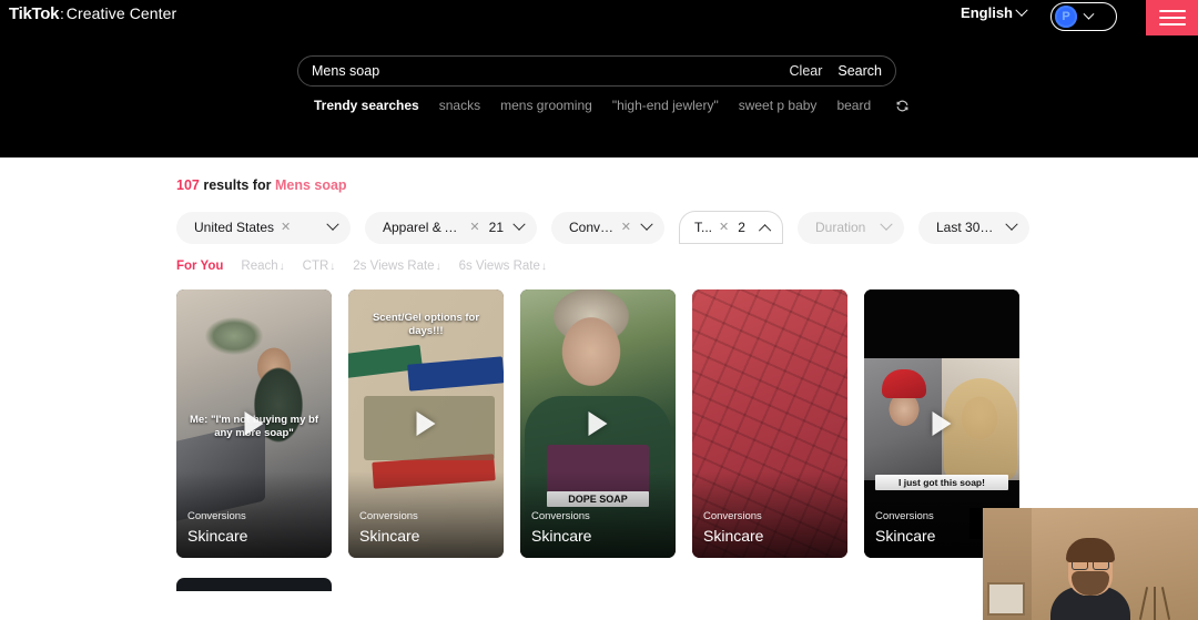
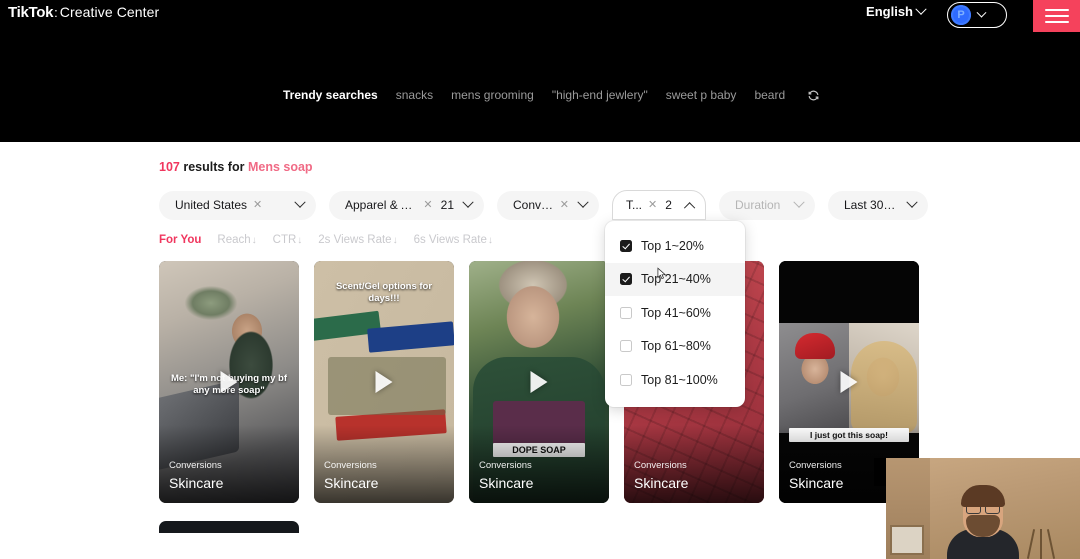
  TikTok
  :
  Creative Center
  English
  P
- Mens soap
- Clear
- Search
  Trendy searches
  snacks
  mens grooming
  "high-end jewlery"
  sweet p baby
  beard
  107 results for Mens soap
  United States
  ✕
  Apparel & Ac.
  ✕
  21
  Conver.
  ✕
  T...
  ✕
  2
  Duration
  Last 30 da
  For You
  Reach↓
  CTR↓
  2s Views Rate↓
  6s Views Rate↓
  Me: "I'm not buying my bf any more soap"
  Conversions
  Skincare
  Scent/Gel options for days!!!
  Conversions
  Skincare
  Conversions
  Skincare
  Conversions
  Skincare
  Conversions
  Skincare
+ Top 1~20%
+ Top 21~40%
+ Top 41~60%
+ Top 61~80%
+ Top 81~100%
